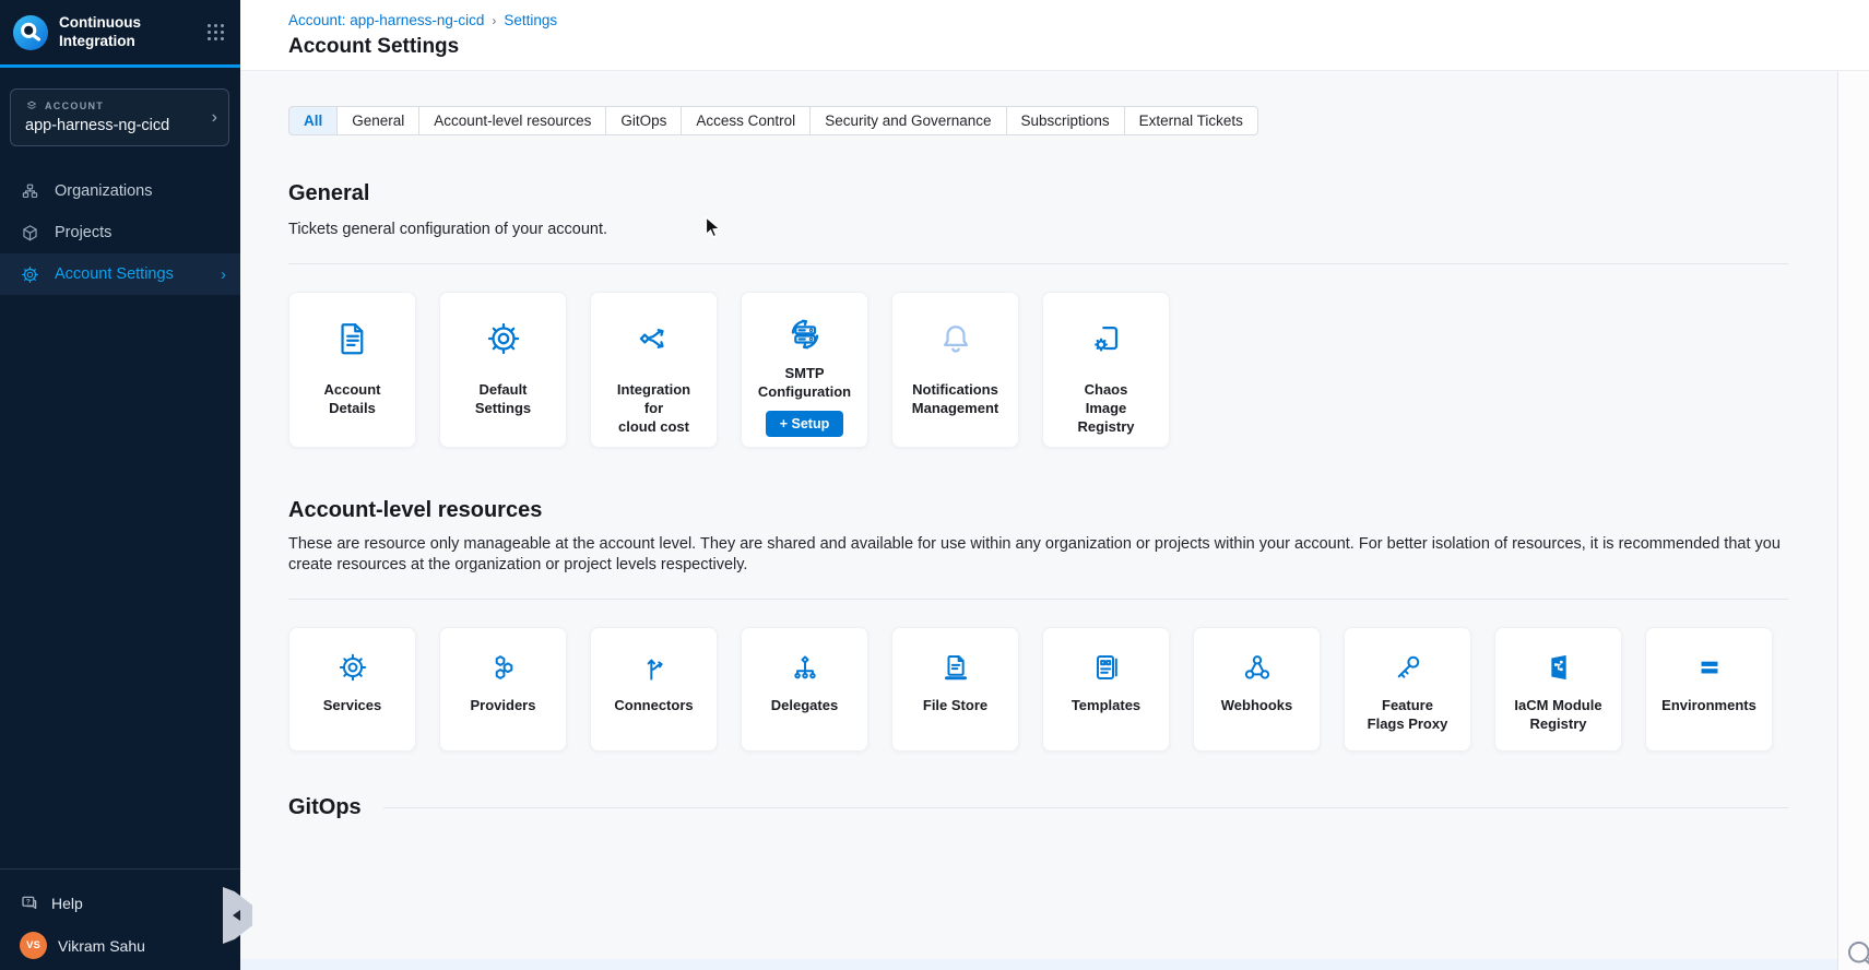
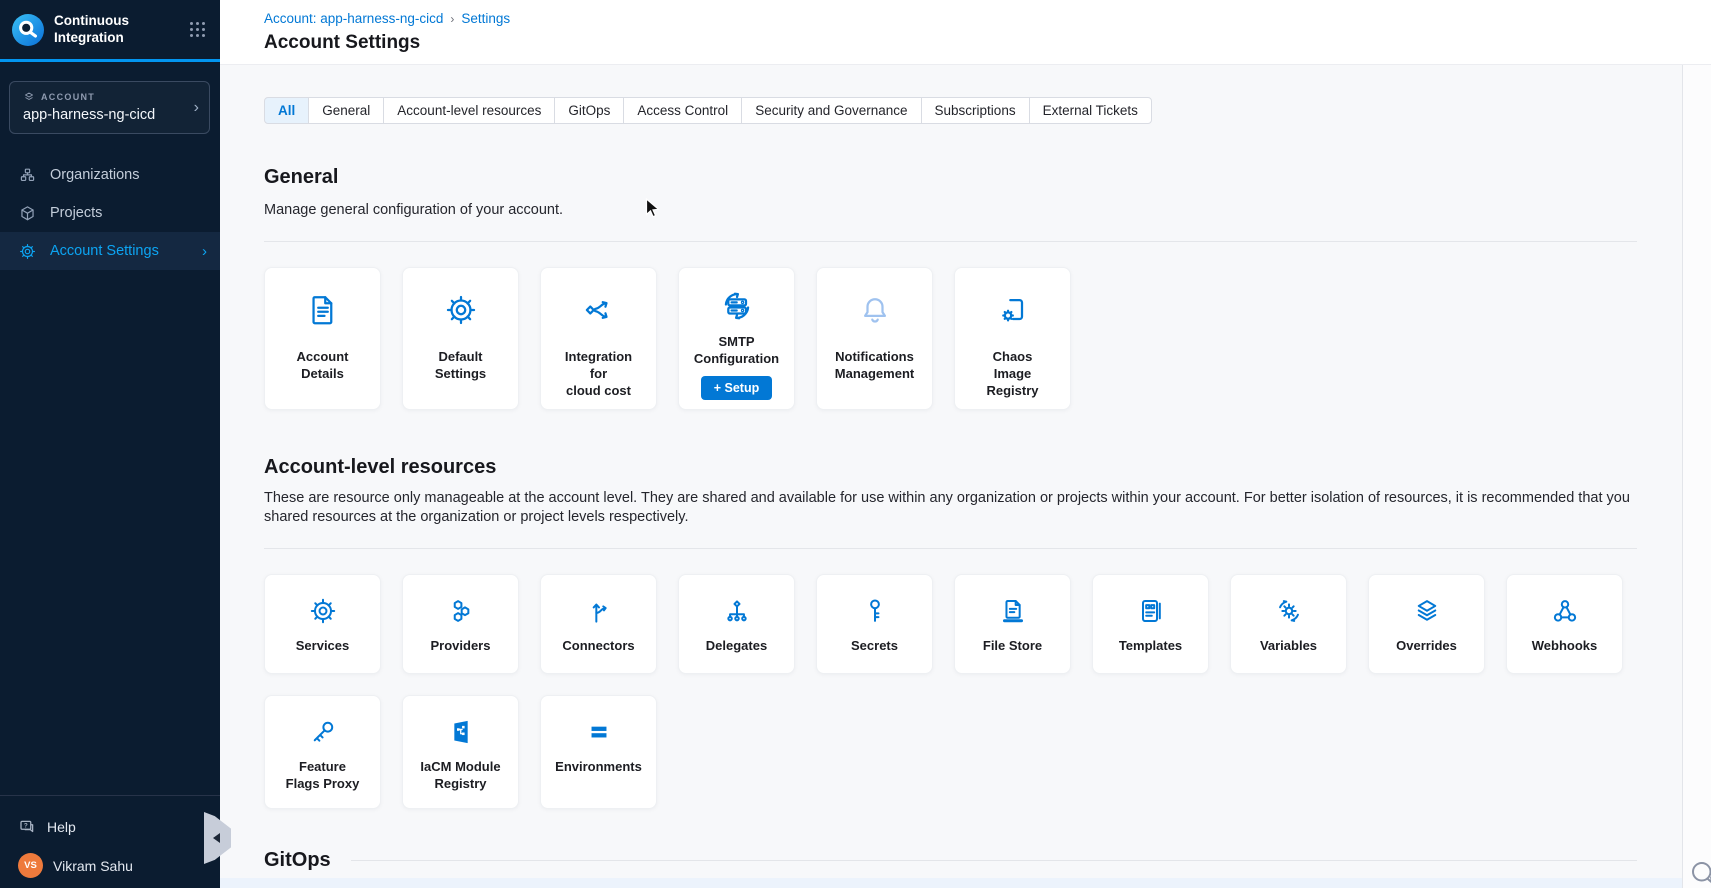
  Continuous Integration
  ACCOUNT
  app-harness-ng-cicd
  ›
  Organizations
  Projects
  Account Settings
  ›
  Help
  VS
  Vikram Sahu
  Account: app-harness-ng-cicd
  ›
  Settings
  Account Settings
  All
  General
  Account-level resources
  GitOps
  Access Control
  Security and Governance
  Subscriptions
  External Tickets
  General
- Tickets general configuration of your account.
+ Manage general configuration of your account.
  Account
  Details
  Default
  Settings
  Integration
  for
  cloud cost
  SMTP
  Configuration
  + Setup
  Notifications
  Management
  Chaos
  Image
  Registry
  Account-level resources
- These are resource only manageable at the account level. They are shared and available for use within any organization or projects within your account. For better isolation of resources, it is recommended that you create resources at the organization or project levels respectively.
+ These are resource only manageable at the account level. They are shared and available for use within any organization or projects within your account. For better isolation of resources, it is recommended that you shared resources at the organization or project levels respectively.
  Services
  Providers
  Connectors
  Delegates
+ Secrets
  File Store
  Templates
+ Variables
+ Overrides
  Webhooks
  Feature
  Flags Proxy
  IaCM Module
  Registry
  Environments
  GitOps
